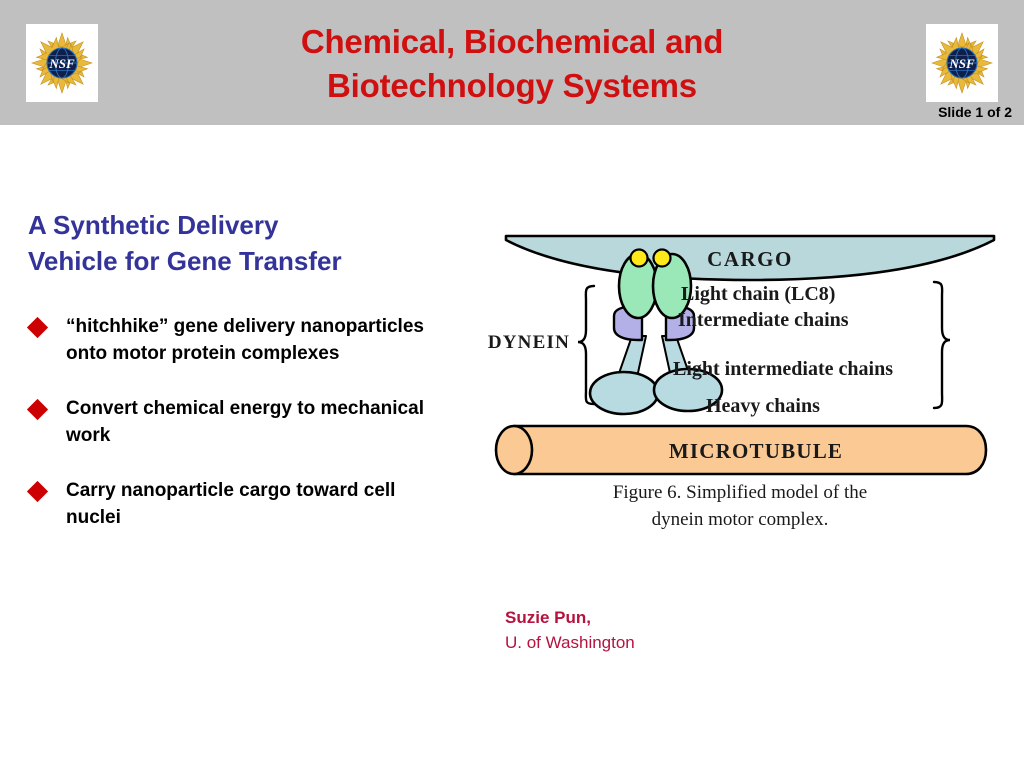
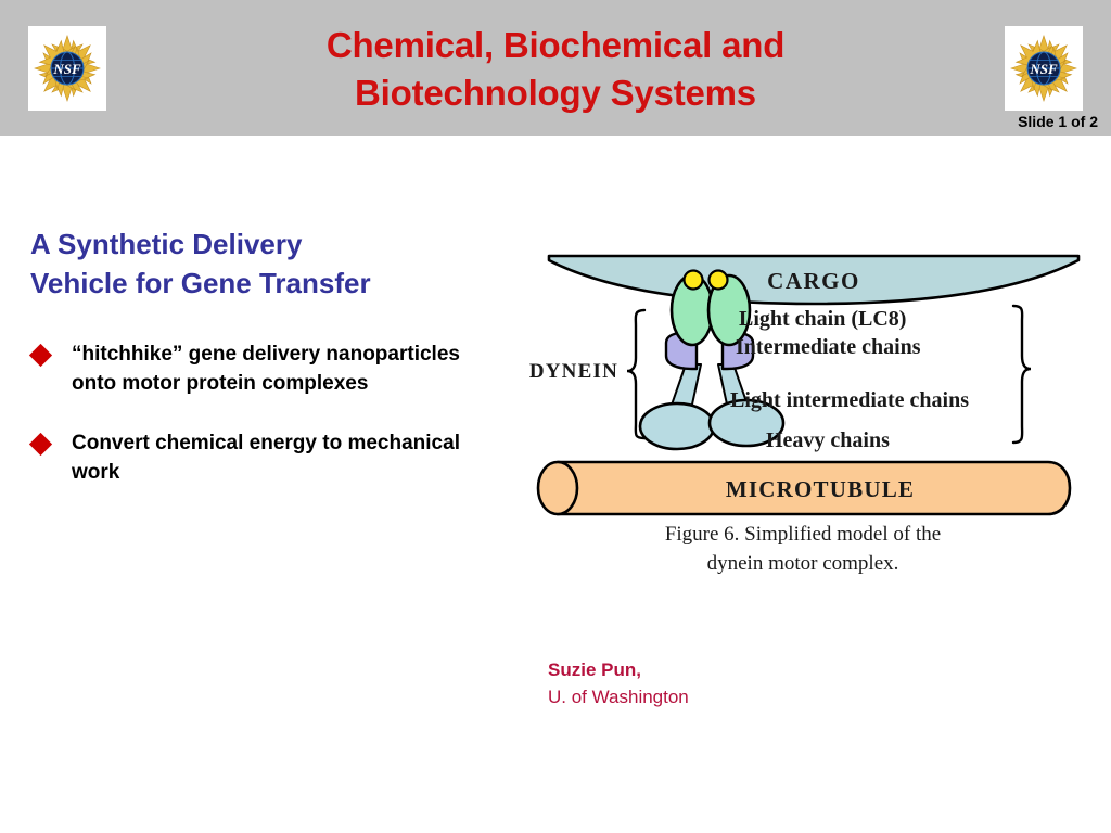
  NSF
  NSF
  Chemical, Biochemical and
  Biotechnology Systems
  Slide 1 of 2
  A Synthetic Delivery
  Vehicle for Gene Transfer
  “hitchhike” gene delivery nanoparticles onto motor protein complexes
  Convert chemical energy to mechanical work
- Carry nanoparticle cargo toward cell nuclei
  CARGO
  DYNEIN
  Light chain (LC8)
  Intermediate chains
  Light intermediate chains
  Heavy chains
  MICROTUBULE
  Figure 6. Simplified model of the
  dynein motor complex.
  Suzie Pun,
  U. of Washington
